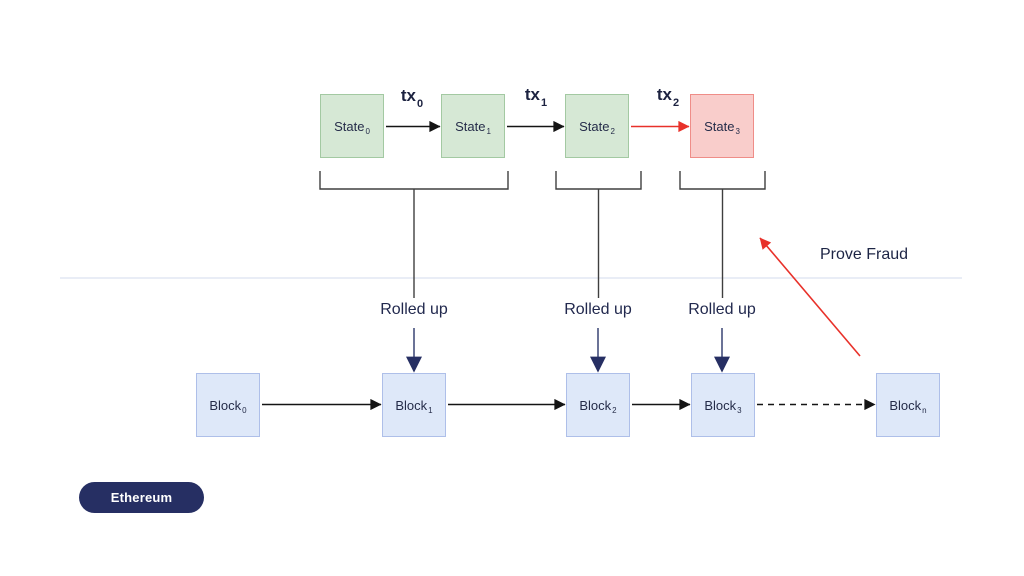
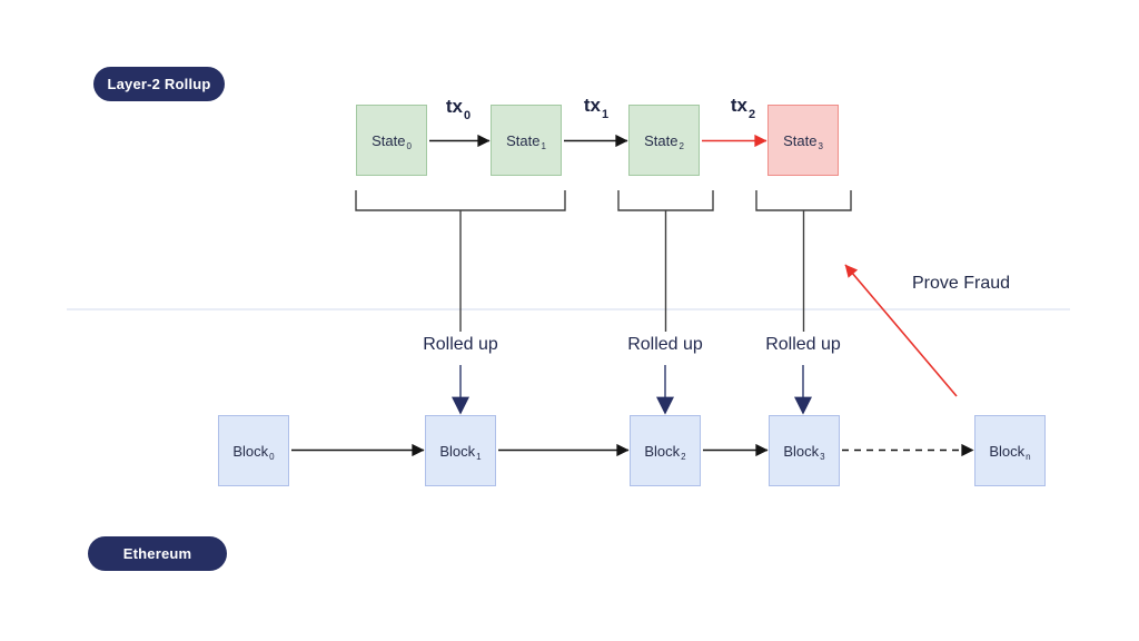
+ Layer-2 Rollup
  Ethereum
  State
  0
  State
  1
  State
  2
  State
  3
  tx0
  tx1
  tx2
  Rolled up
  Rolled up
  Rolled up
  Prove Fraud
  Block
  0
  Block
  1
  Block
  2
  Block
  3
  Block
  n
